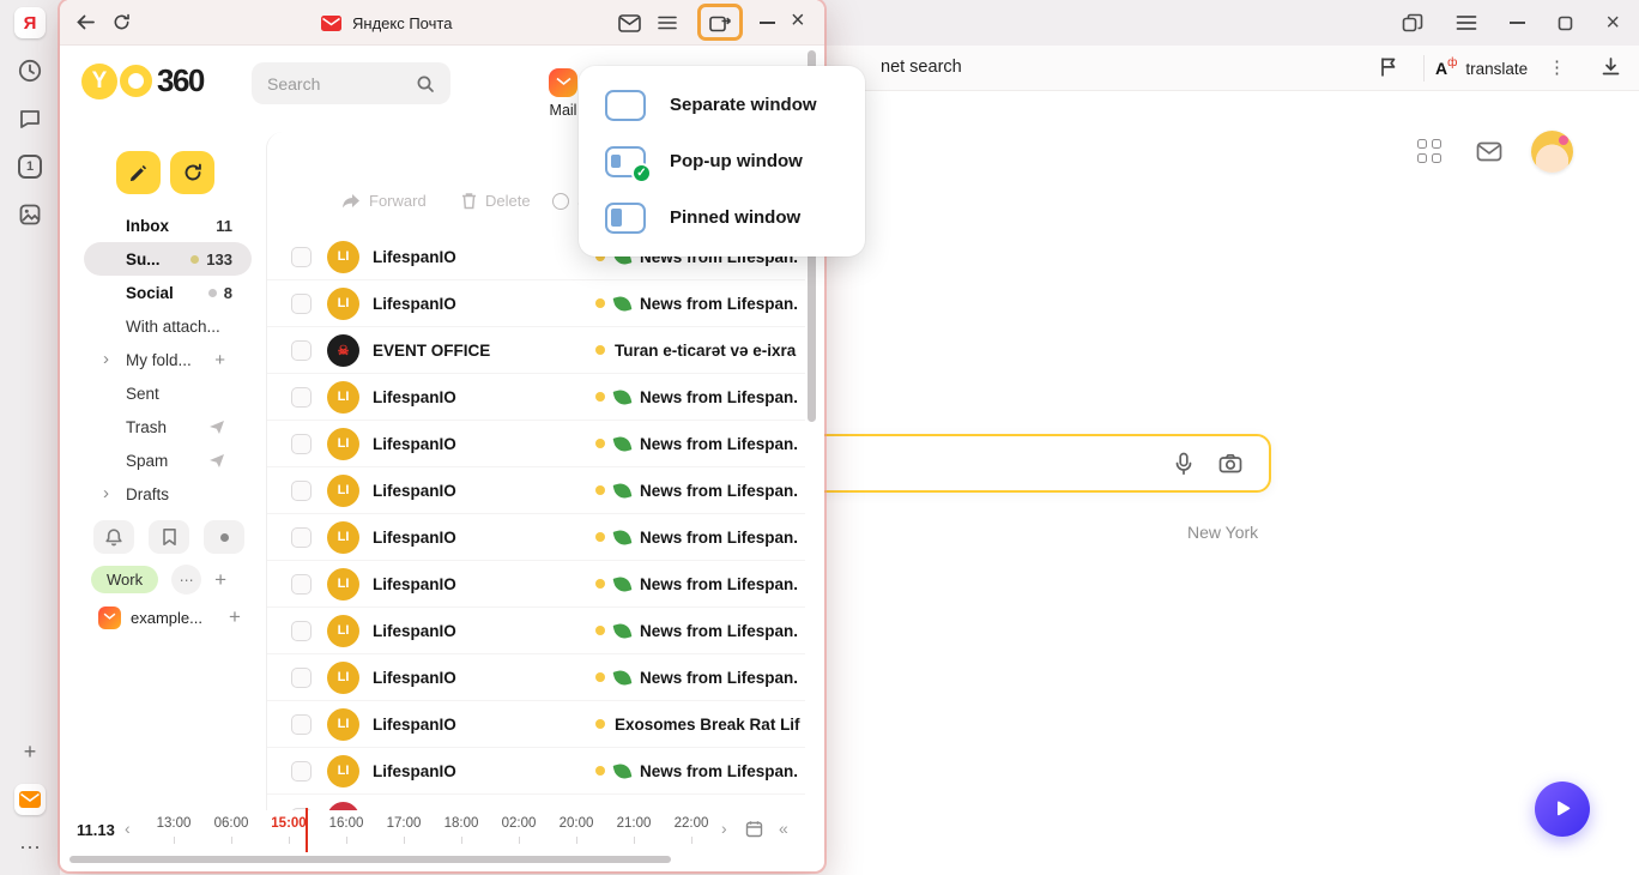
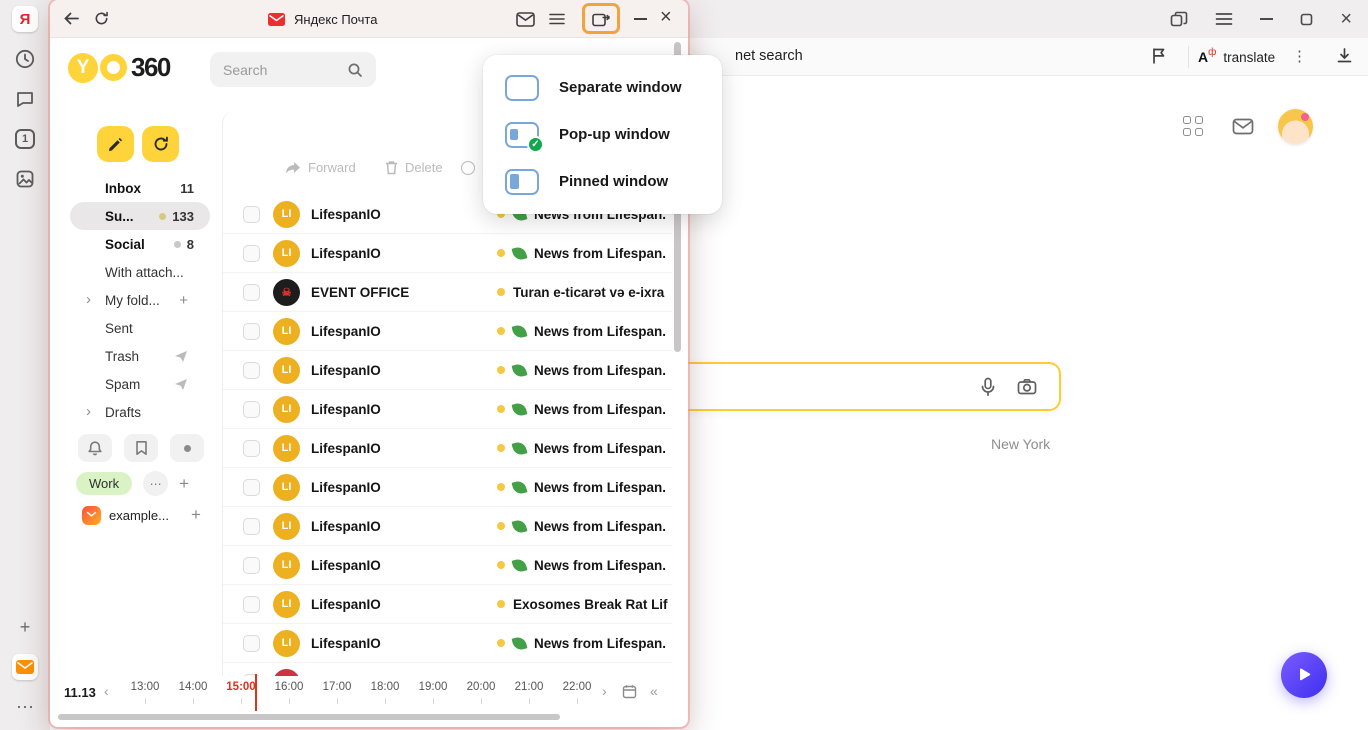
  ×
  Я
  1
  +
  ⋯
  net search
  A
  ф
  translate
  ⋮
  New York
  Яндекс Почта
  ×
  Y
  360
  Search
- Mail
  Inbox
  11
  Su...
  133
  Social
  8
  With attach...
  ›
  My fold...
  +
  Sent
  Trash
  Spam
  ›
  Drafts
  Work
  ⋯
  +
  example...
  +
  Forward
  Delete
  LI
  LifespanIO
  News from Lifespan.
  LI
  LifespanIO
  News from Lifespan.
  ☠
  EVENT OFFICE
  Turan e-ticarət və e-ixra
  LI
  LifespanIO
  News from Lifespan.
  LI
  LifespanIO
  News from Lifespan.
  LI
  LifespanIO
  News from Lifespan.
  LI
  LifespanIO
  News from Lifespan.
  LI
  LifespanIO
  News from Lifespan.
  LI
  LifespanIO
  News from Lifespan.
  LI
  LifespanIO
  News from Lifespan.
  LI
  LifespanIO
  Exosomes Break Rat Lif
  LI
  LifespanIO
  News from Lifespan.
  11.13
  ‹
  13:00
- 06:00
+ 14:00
  15:00
  16:00
  17:00
  18:00
- 02:00
+ 19:00
  20:00
  21:00
  22:00
  ›
  «
  Separate window
  ✓
  Pop-up window
  Pinned window
